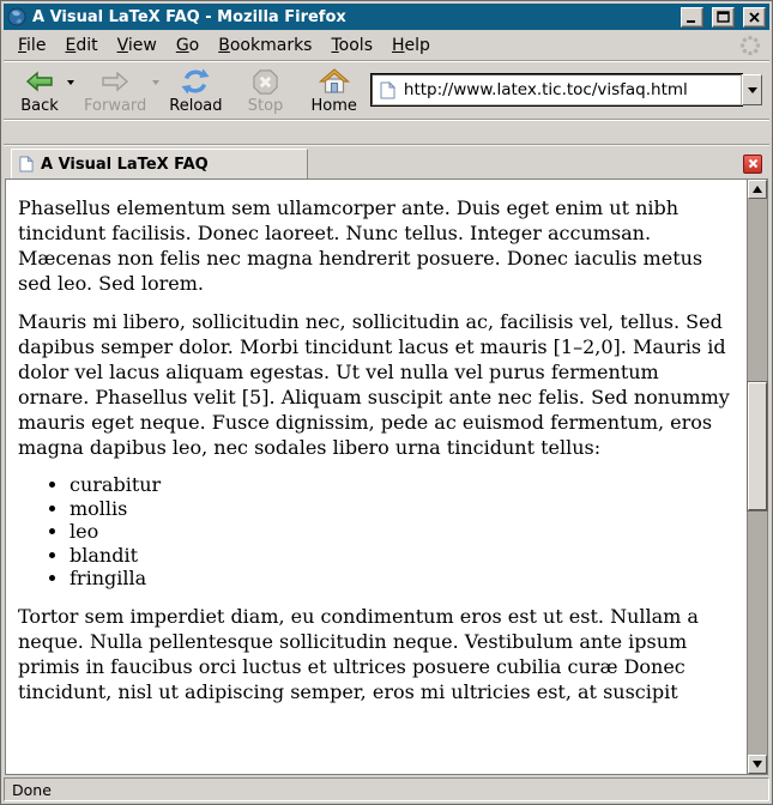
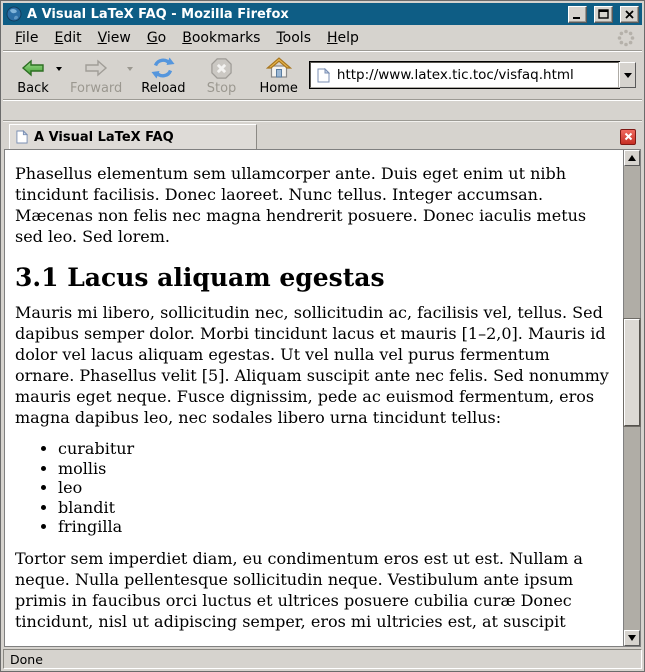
  A Visual LaTeX FAQ - Mozilla Firefox
  File
  Edit
  View
  Go
  Bookmarks
  Tools
  Help
  Back
  Forward
  Reload
  Stop
  Home
  http://www.latex.tic.toc/visfaq.html
  A Visual LaTeX FAQ
  Phasellus elementum sem ullamcorper ante. Duis eget enim ut nibh tincidunt facilisis. Donec laoreet. Nunc tellus. Integer accumsan. Mæcenas non felis nec magna hendrerit posuere. Donec iaculis metus sed leo. Sed lorem.
+ 3.1 Lacus aliquam egestas
  Mauris mi libero, sollicitudin nec, sollicitudin ac, facilisis vel, tellus. Sed dapibus semper dolor. Morbi tincidunt lacus et mauris [1–2,0]. Mauris id dolor vel lacus aliquam egestas. Ut vel nulla vel purus fermentum ornare. Phasellus velit [5]. Aliquam suscipit ante nec felis. Sed nonummy mauris eget neque. Fusce dignissim, pede ac euismod fermentum, eros magna dapibus leo, nec sodales libero urna tincidunt tellus:
  curabitur
  mollis
  leo
  blandit
  fringilla
  Tortor sem imperdiet diam, eu condimentum eros est ut est. Nullam a neque. Nulla pellentesque sollicitudin neque. Vestibulum ante ipsum primis in faucibus orci luctus et ultrices posuere cubilia curæ Donec tincidunt, nisl ut adipiscing semper, eros mi ultricies est, at suscipit
  Done
